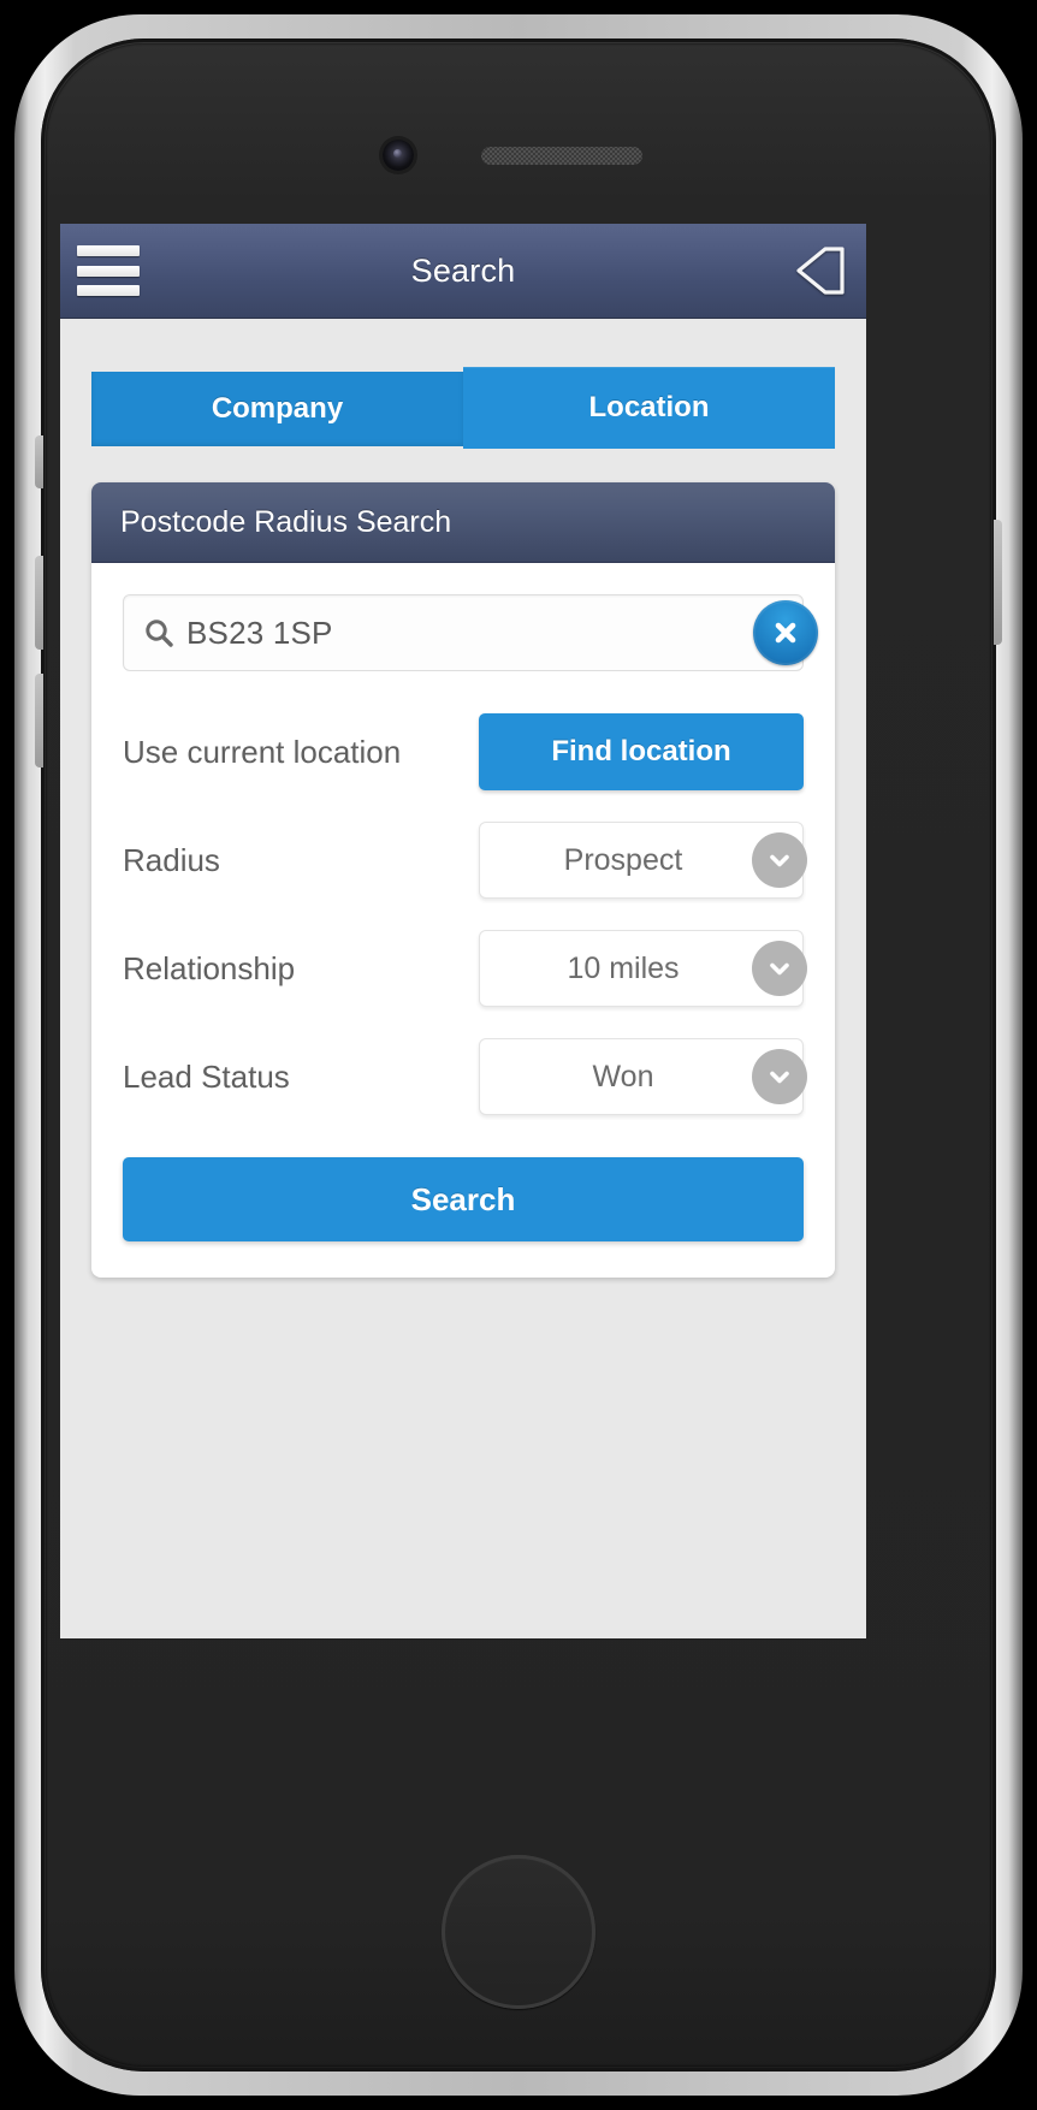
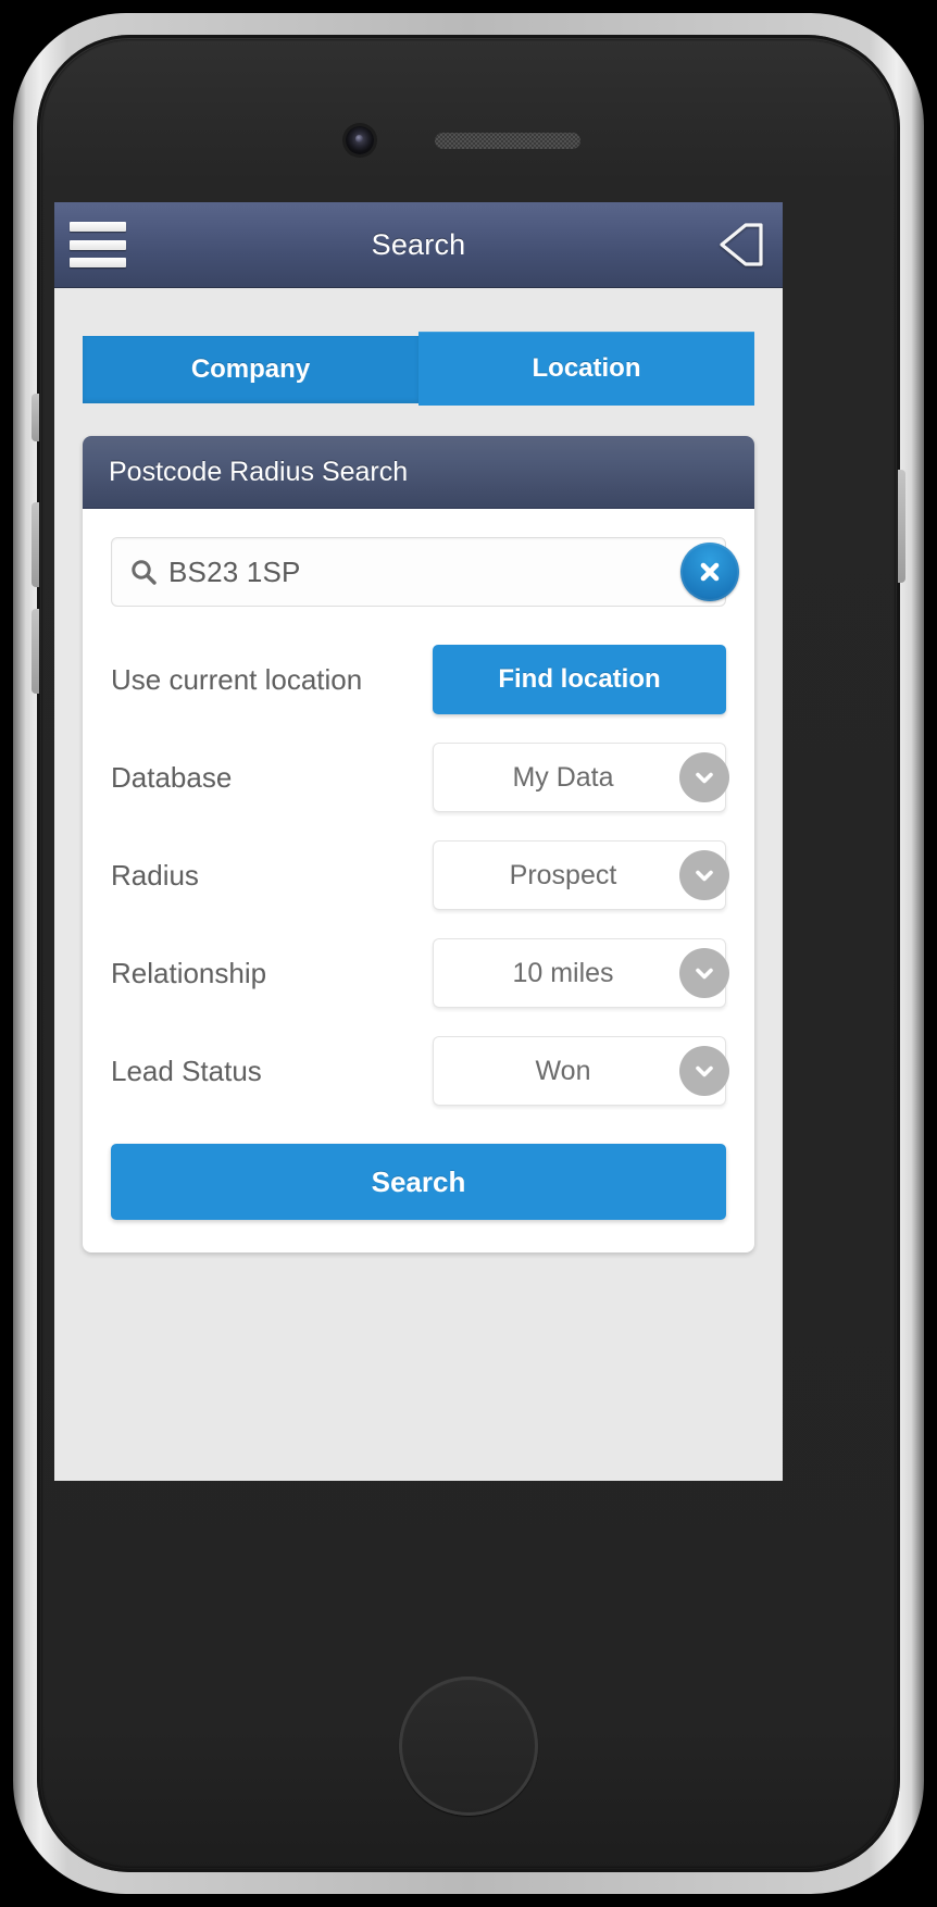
  Search
  Company
  Location
  Postcode Radius Search
  BS23 1SP
  Use current location
  Find location
+ Database
+ My Data
  Radius
  Prospect
  Relationship
  10 miles
  Lead Status
  Won
  Search
